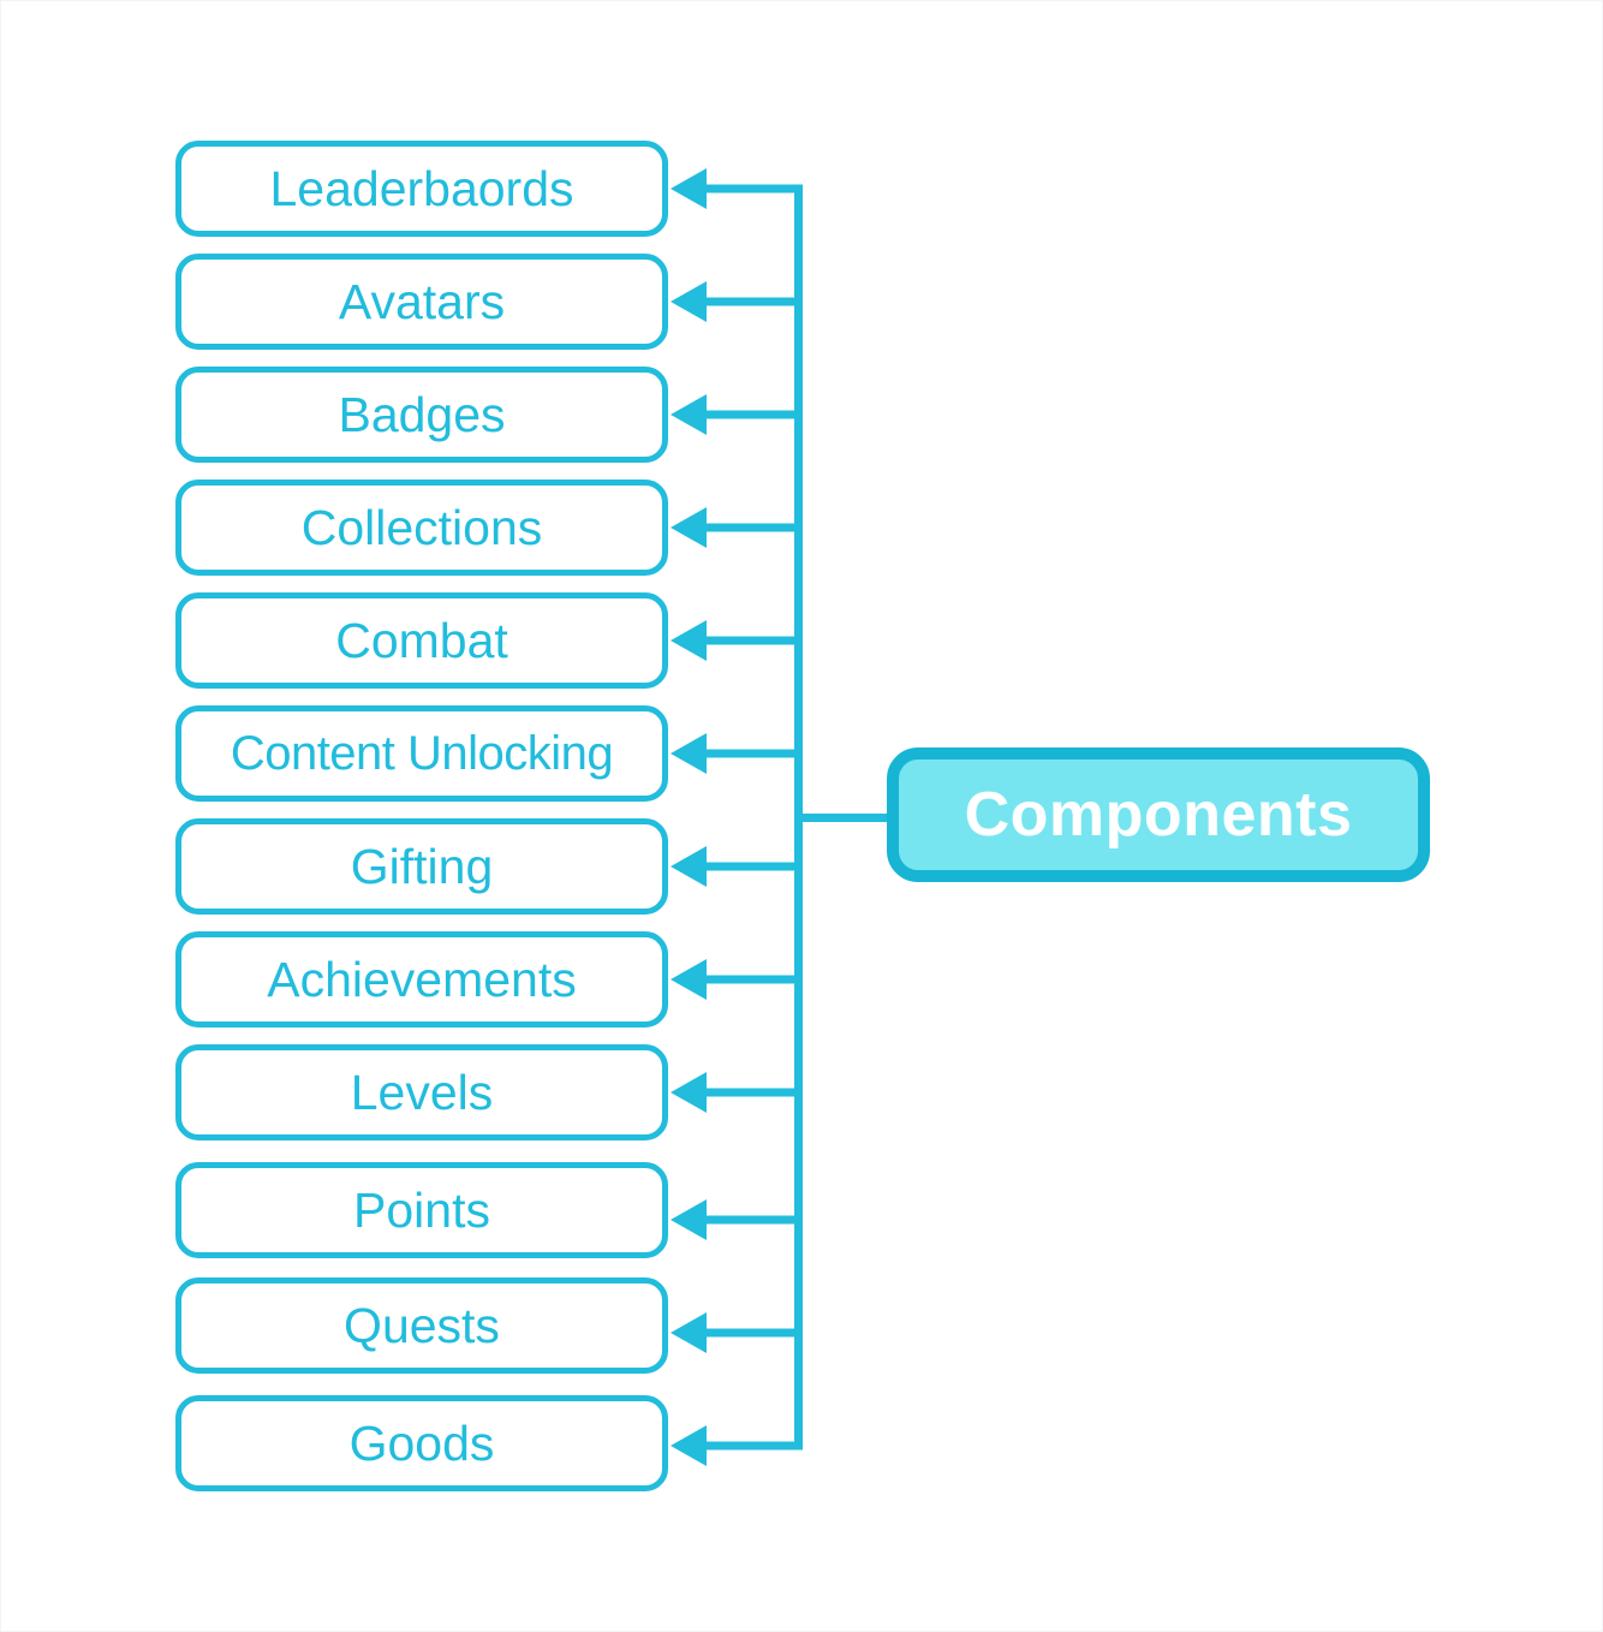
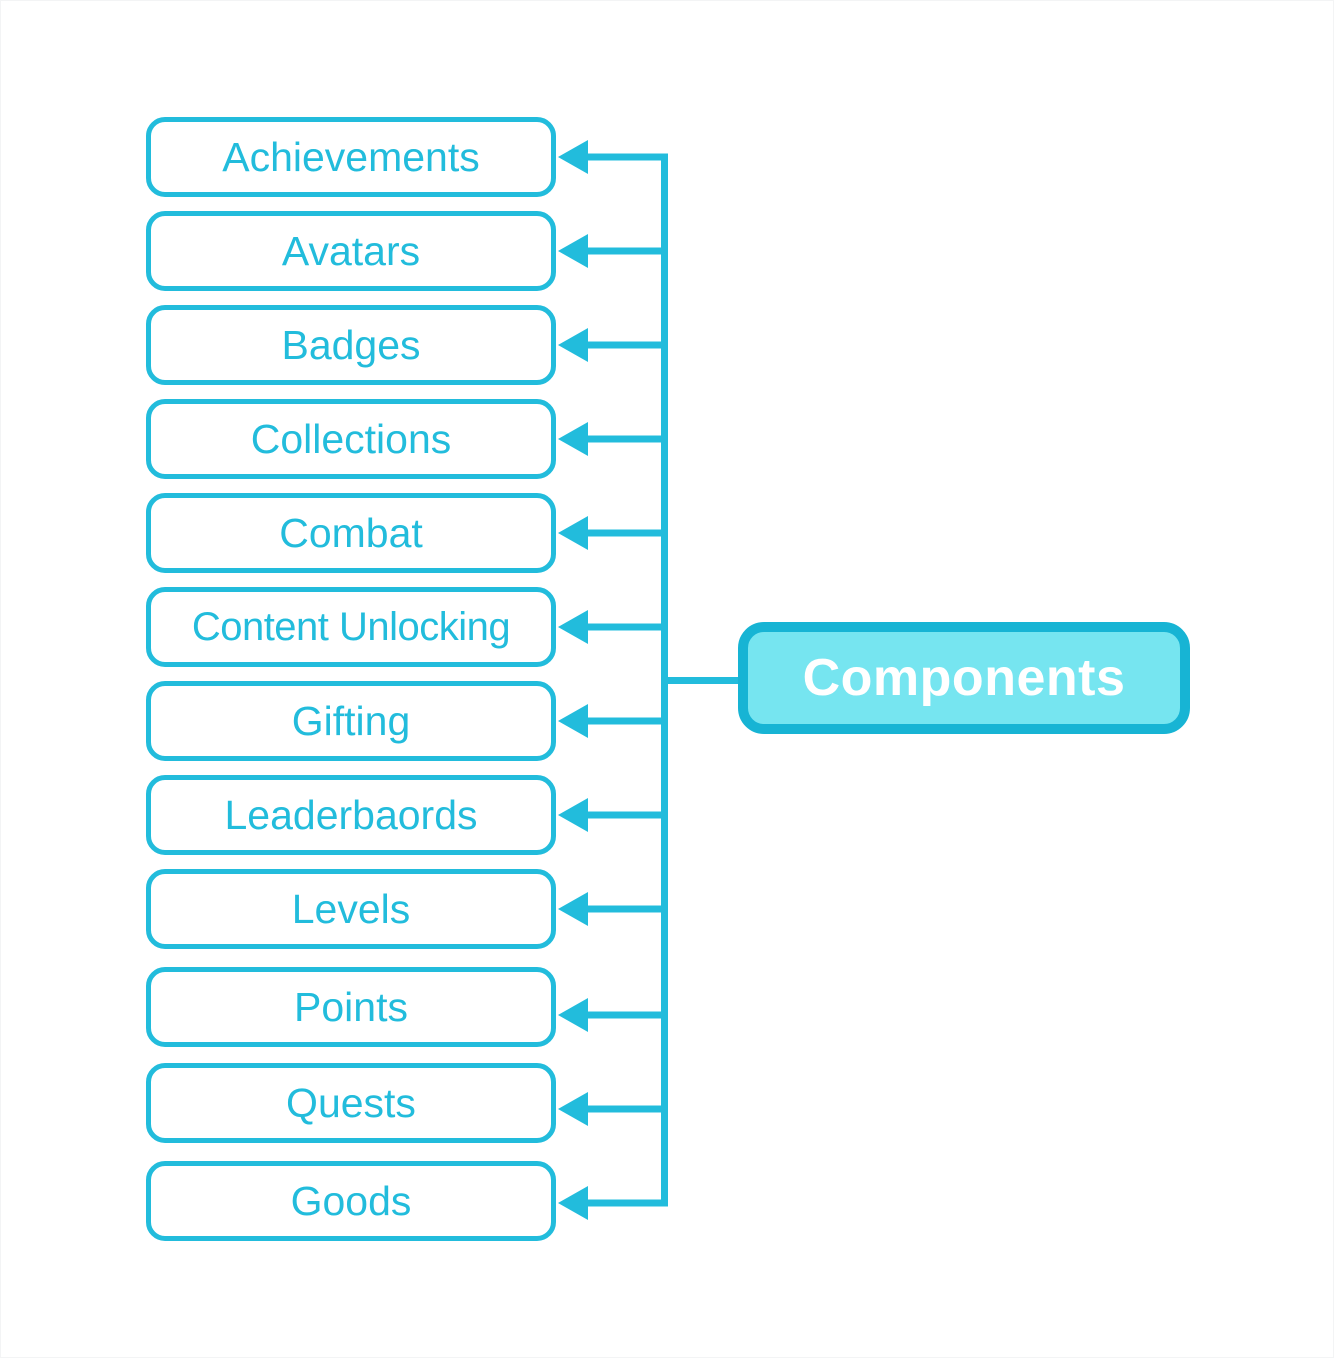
- Leaderbaords
+ Achievements
  Avatars
  Badges
  Collections
  Combat
  Content Unlocking
  Gifting
- Achievements
+ Leaderbaords
  Levels
  Points
  Quests
  Goods
  Components
